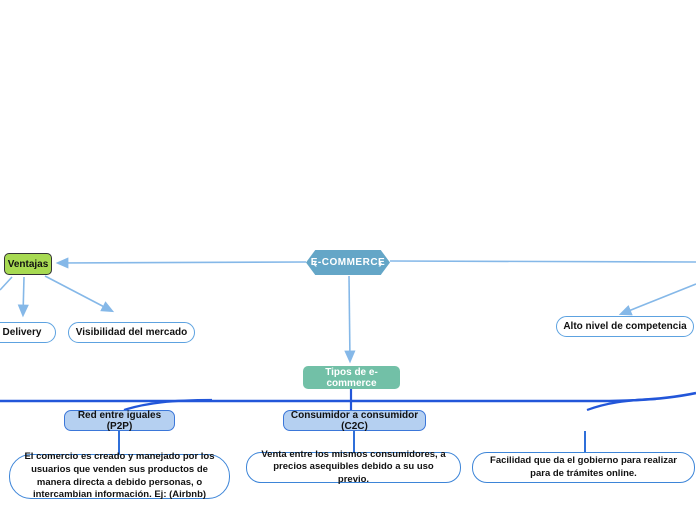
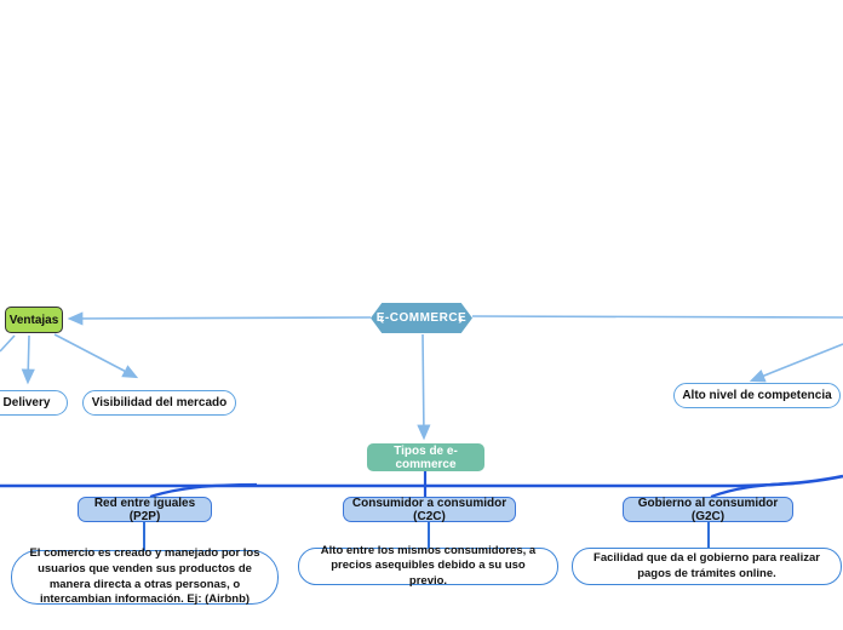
  ‹
  E-COMMERCE
  ›
  Ventajas
  Delivery
  Visibilidad del mercado
  Alto nivel de competencia
  Tipos de e-commerce
  Red entre iguales (P2P)
  Consumidor a consumidor (C2C)
+ Gobierno al consumidor (G2C)
- El comercio es creado y manejado por los usuarios que venden sus productos de manera directa a debido personas, o intercambian información. Ej: (Airbnb)
+ El comercio es creado y manejado por los usuarios que venden sus productos de manera directa a otras personas, o intercambian información. Ej: (Airbnb)
- Venta entre los mismos consumidores, a precios asequibles debido a su uso previo.
+ Alto entre los mismos consumidores, a precios asequibles debido a su uso previo.
- Facilidad que da el gobierno para realizar para de trámites online.
+ Facilidad que da el gobierno para realizar pagos de trámites online.
